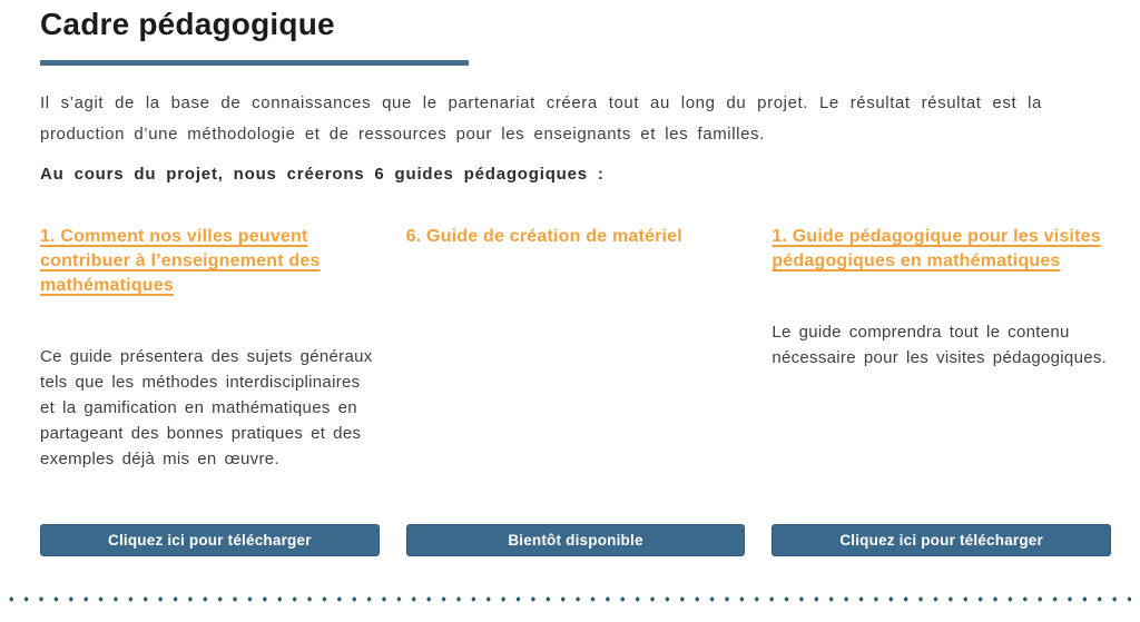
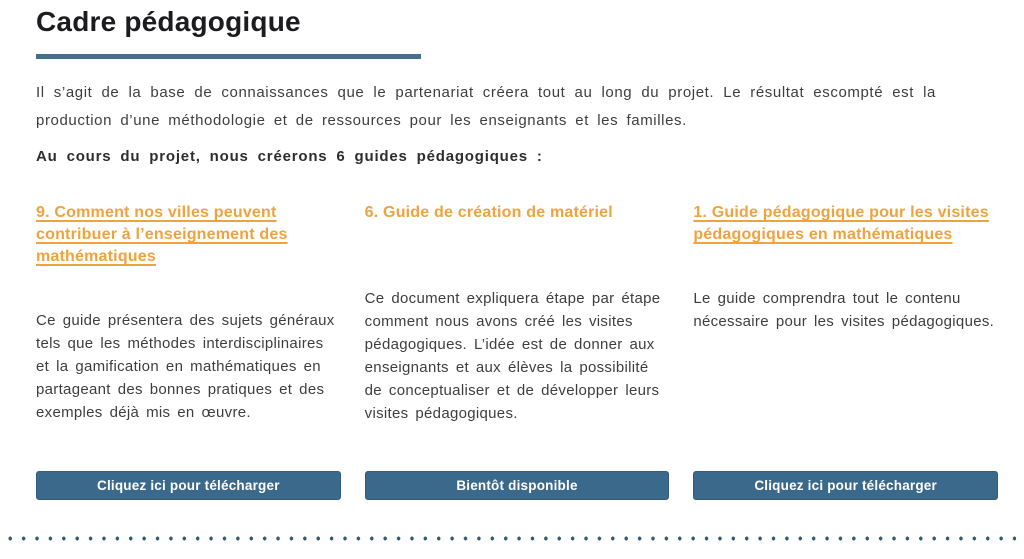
  Cadre pédagogique
- Il s’agit de la base de connaissances que le partenariat créera tout au long du projet. Le résultat résultat est la production d’une méthodologie et de ressources pour les enseignants et les familles.
+ Il s’agit de la base de connaissances que le partenariat créera tout au long du projet. Le résultat escompté est la production d’une méthodologie et de ressources pour les enseignants et les familles.
  Au cours du projet, nous créerons 6 guides pédagogiques :
- 1. Comment nos villes peuvent contribuer à l’enseignement des mathématiques
+ 9. Comment nos villes peuvent contribuer à l’enseignement des mathématiques
  Ce guide présentera des sujets généraux tels que les méthodes interdisciplinaires et la gamification en mathématiques en partageant des bonnes pratiques et des exemples déjà mis en œuvre.
  Cliquez ici pour télécharger
  6. Guide de création de matériel
+ Ce document expliquera étape par étape comment nous avons créé les visites pédagogiques. L’idée est de donner aux enseignants et aux élèves la possibilité de conceptualiser et de développer leurs visites pédagogiques.
  Bientôt disponible
  1. Guide pédagogique pour les visites pédagogiques en mathématiques
  Le guide comprendra tout le contenu nécessaire pour les visites pédagogiques.
  Cliquez ici pour télécharger
